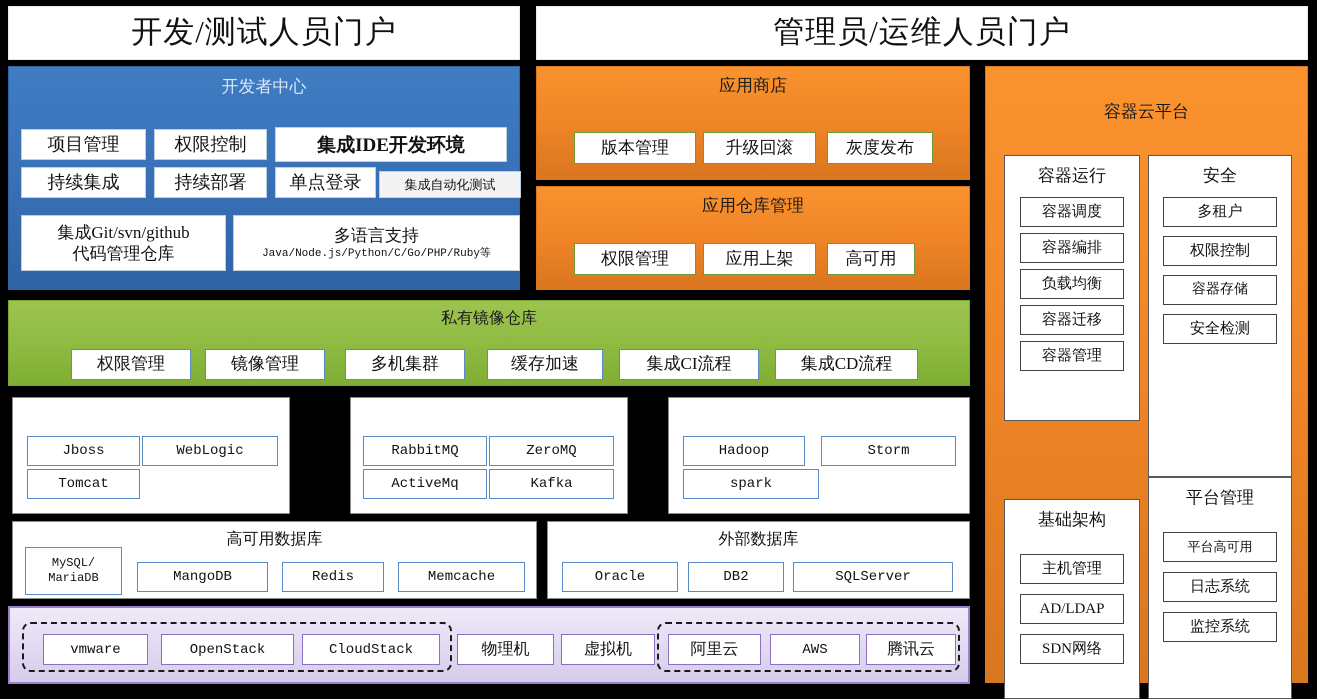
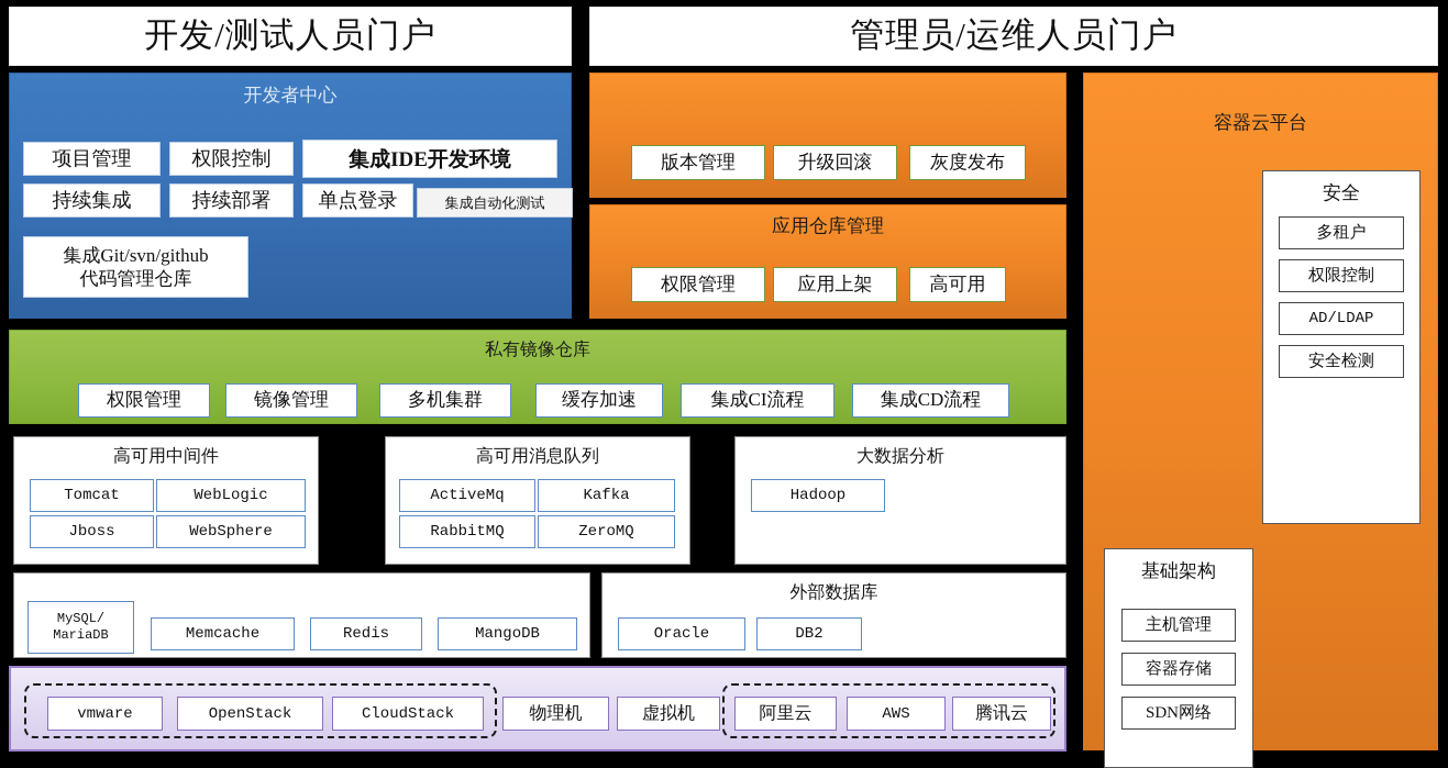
  开发/测试人员门户
  管理员/运维人员门户
  开发者中心
  项目管理
  权限控制
  集成IDE开发环境
  持续集成
  持续部署
  单点登录
  集成自动化测试
  集成Git/svn/github
  代码管理仓库
- 多语言支持
- Java/Node.js/Python/C/Go/PHP/Ruby等
- 应用商店
  版本管理
  升级回滚
  灰度发布
  应用仓库管理
  权限管理
  应用上架
  高可用
  容器云平台
- 容器运行
- 容器调度
- 容器编排
- 负载均衡
- 容器迁移
- 容器管理
  安全
  多租户
  权限控制
- 容器存储
+ AD/LDAP
  安全检测
  基础架构
  主机管理
- AD/LDAP
+ 容器存储
  SDN网络
- 平台管理
- 平台高可用
- 日志系统
- 监控系统
  私有镜像仓库
  权限管理
  镜像管理
  多机集群
  缓存加速
  集成CI流程
  集成CD流程
+ 高可用中间件
- Jboss
+ Tomcat
  WebLogic
- Tomcat
+ Jboss
+ WebSphere
+ 高可用消息队列
- RabbitMQ
+ ActiveMq
- ZeroMQ
+ Kafka
- ActiveMq
+ RabbitMQ
- Kafka
+ ZeroMQ
+ 大数据分析
  Hadoop
- Storm
- spark
- 高可用数据库
  MySQL/
  MariaDB
- MangoDB
+ Memcache
  Redis
- Memcache
+ MangoDB
  外部数据库
  Oracle
  DB2
- SQLServer
  vmware
  OpenStack
  CloudStack
  物理机
  虚拟机
  阿里云
  AWS
  腾讯云
